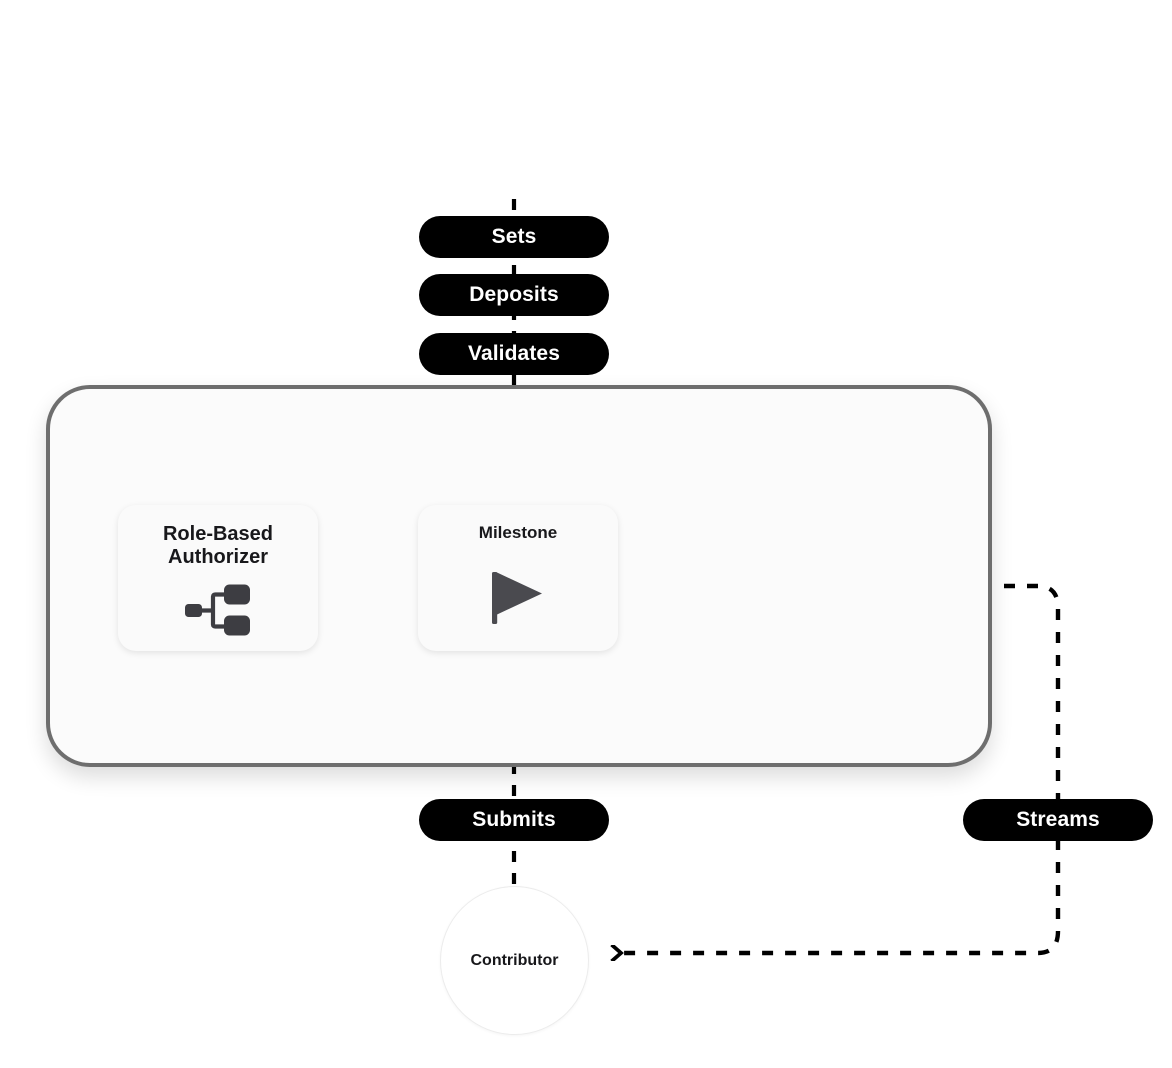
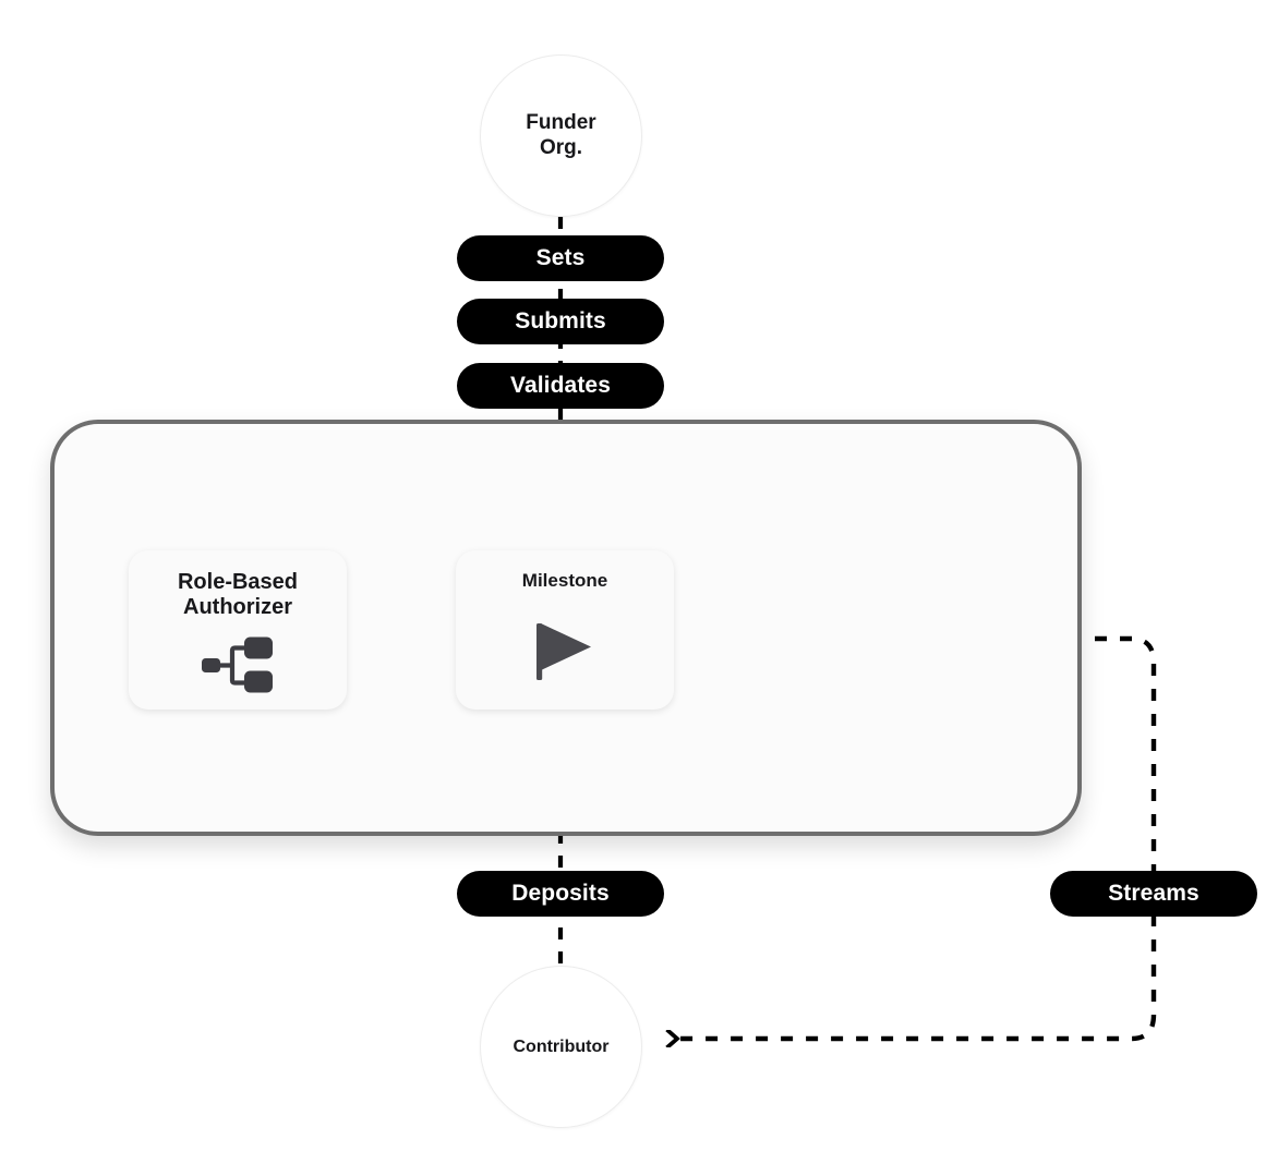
+ Funder
+ Org.
  Contributor
  Sets
- Deposits
+ Submits
  Validates
- Submits
+ Deposits
  Streams
  Role-Based
  Authorizer
  Milestone
